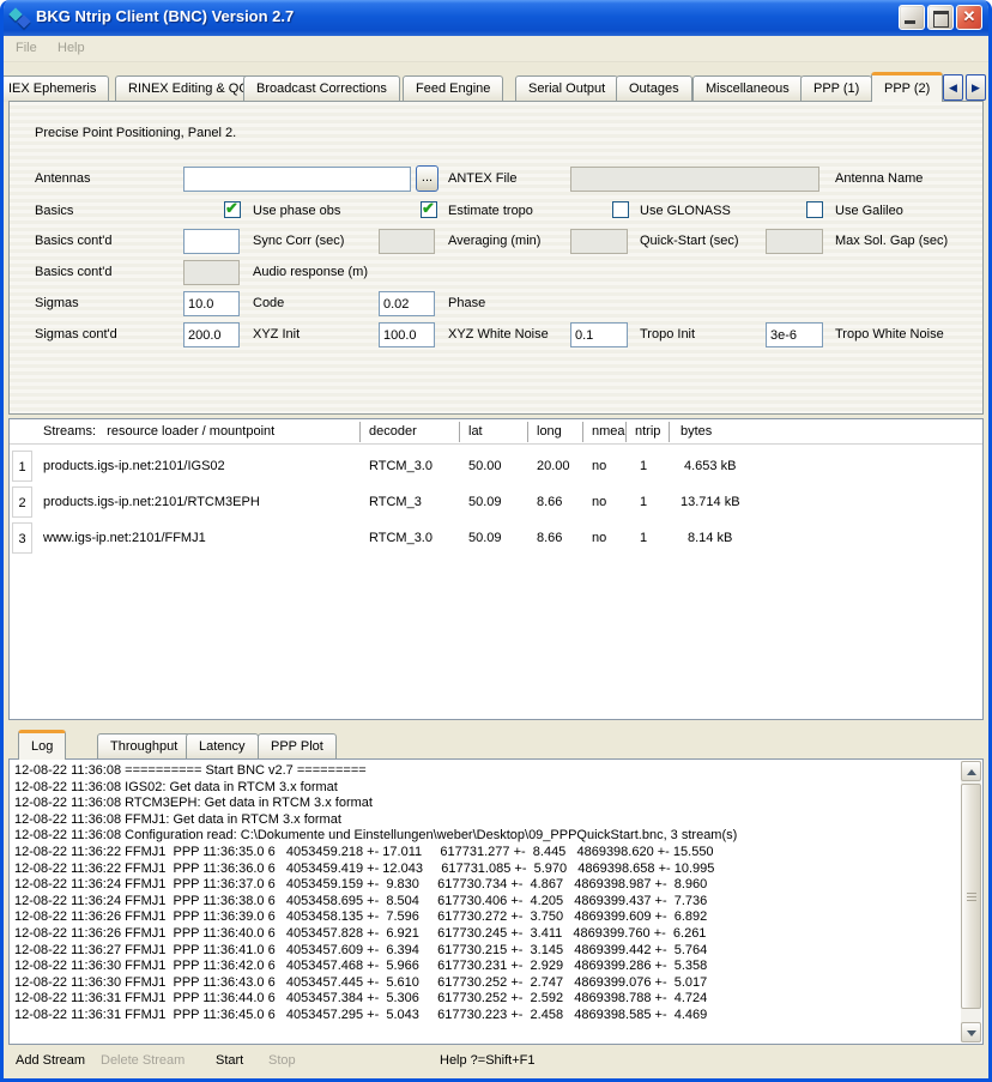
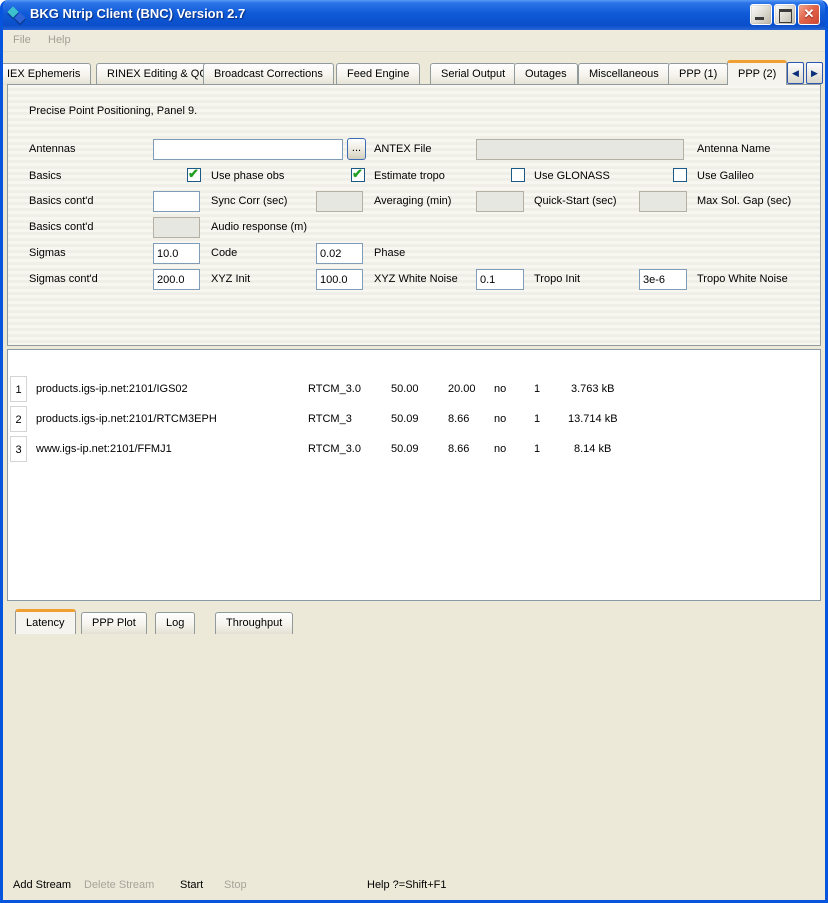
  BKG Ntrip Client (BNC) Version 2.7
  File
  Help
  IEX Ephemeris
  RINEX Editing & Q
  Broadcast Corrections
  Feed Engine
  Serial Output
  Outages
  Miscellaneous
  PPP (1)
  PPP (2)
  ◀
  ▶
- Precise Point Positioning, Panel 2.
+ Precise Point Positioning, Panel 9.
  Antennas
  ...
  ANTEX File
  Antenna Name
  Basics
  Use phase obs
  Estimate tropo
  Use GLONASS
  Use Galileo
  Basics cont'd
  Sync Corr (sec)
  Averaging (min)
  Quick-Start (sec)
  Max Sol. Gap (sec)
  Basics cont'd
  Audio response (m)
  Sigmas
  10.0
  Code
  0.02
  Phase
  Sigmas cont'd
  200.0
  XYZ Init
  100.0
  XYZ White Noise
  0.1
  Tropo Init
  3e-6
  Tropo White Noise
- Streams: resource loader / mountpoint
- decoder
- lat
- long
- nmea
- ntrip
- bytes
  1
  products.igs-ip.net:2101/IGS02
  RTCM_3.0
  50.00
  20.00
  no
  1
- 4.653 kB
+ 3.763 kB
  2
  products.igs-ip.net:2101/RTCM3EPH
  RTCM_3
  50.09
  8.66
  no
  1
  13.714 kB
  3
  www.igs-ip.net:2101/FFMJ1
  RTCM_3.0
  50.09
  8.66
  no
  1
  8.14 kB
- Log
+ Latency
- Throughput
+ PPP Plot
- Latency
+ Log
- PPP Plot
+ Throughput
- 12-08-22 11:36:08 ========== Start BNC v2.7 =========
- 12-08-22 11:36:08 IGS02: Get data in RTCM 3.x format
- 12-08-22 11:36:08 RTCM3EPH: Get data in RTCM 3.x format
- 12-08-22 11:36:08 FFMJ1: Get data in RTCM 3.x format
- 12-08-22 11:36:08 Configuration read: C:\Dokumente und Einstellungen\weber\Desktop\09_PPPQuickStart.bnc, 3 stream(s)
- 12-08-22 11:36:22 FFMJ1 PPP 11:36:35.0 6 4053459.218 +- 17.011 617731.277 +- 8.445 4869398.620 +- 15.550
- 12-08-22 11:36:22 FFMJ1 PPP 11:36:36.0 6 4053459.419 +- 12.043 617731.085 +- 5.970 4869398.658 +- 10.995
- 12-08-22 11:36:24 FFMJ1 PPP 11:36:37.0 6 4053459.159 +- 9.830 617730.734 +- 4.867 4869398.987 +- 8.960
- 12-08-22 11:36:24 FFMJ1 PPP 11:36:38.0 6 4053458.695 +- 8.504 617730.406 +- 4.205 4869399.437 +- 7.736
- 12-08-22 11:36:26 FFMJ1 PPP 11:36:39.0 6 4053458.135 +- 7.596 617730.272 +- 3.750 4869399.609 +- 6.892
- 12-08-22 11:36:26 FFMJ1 PPP 11:36:40.0 6 4053457.828 +- 6.921 617730.245 +- 3.411 4869399.760 +- 6.261
- 12-08-22 11:36:27 FFMJ1 PPP 11:36:41.0 6 4053457.609 +- 6.394 617730.215 +- 3.145 4869399.442 +- 5.764
- 12-08-22 11:36:30 FFMJ1 PPP 11:36:42.0 6 4053457.468 +- 5.966 617730.231 +- 2.929 4869399.286 +- 5.358
- 12-08-22 11:36:30 FFMJ1 PPP 11:36:43.0 6 4053457.445 +- 5.610 617730.252 +- 2.747 4869399.076 +- 5.017
- 12-08-22 11:36:31 FFMJ1 PPP 11:36:44.0 6 4053457.384 +- 5.306 617730.252 +- 2.592 4869398.788 +- 4.724
- 12-08-22 11:36:31 FFMJ1 PPP 11:36:45.0 6 4053457.295 +- 5.043 617730.223 +- 2.458 4869398.585 +- 4.469
  Add Stream
  Delete Stream
  Start
  Stop
  Help ?=Shift+F1
